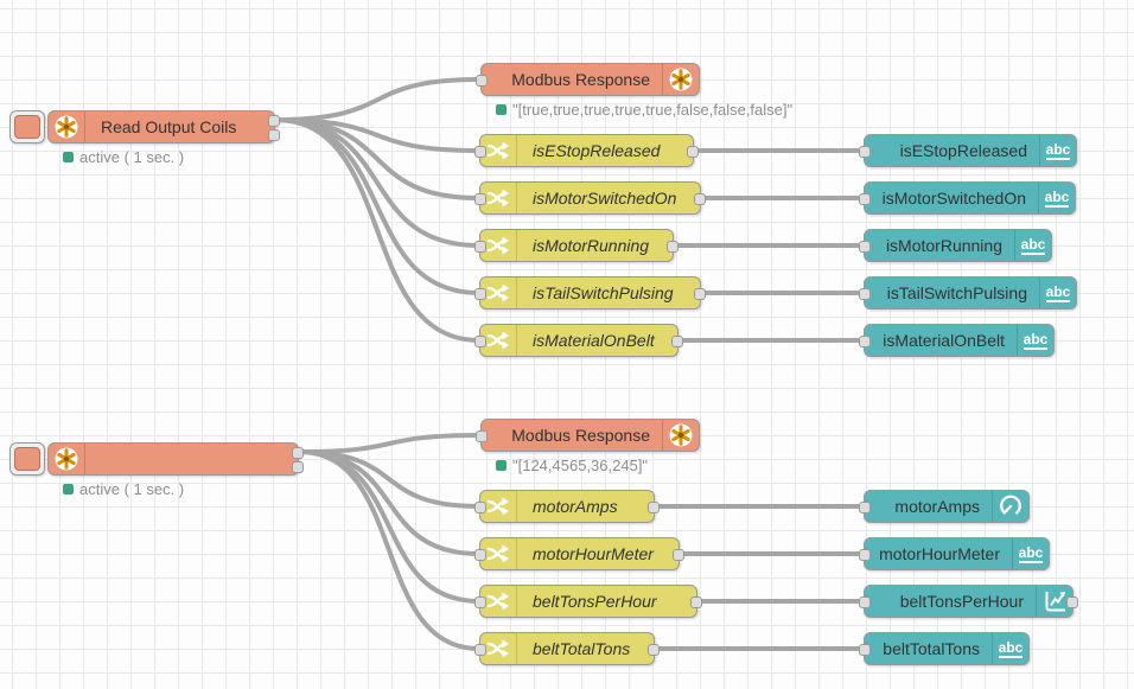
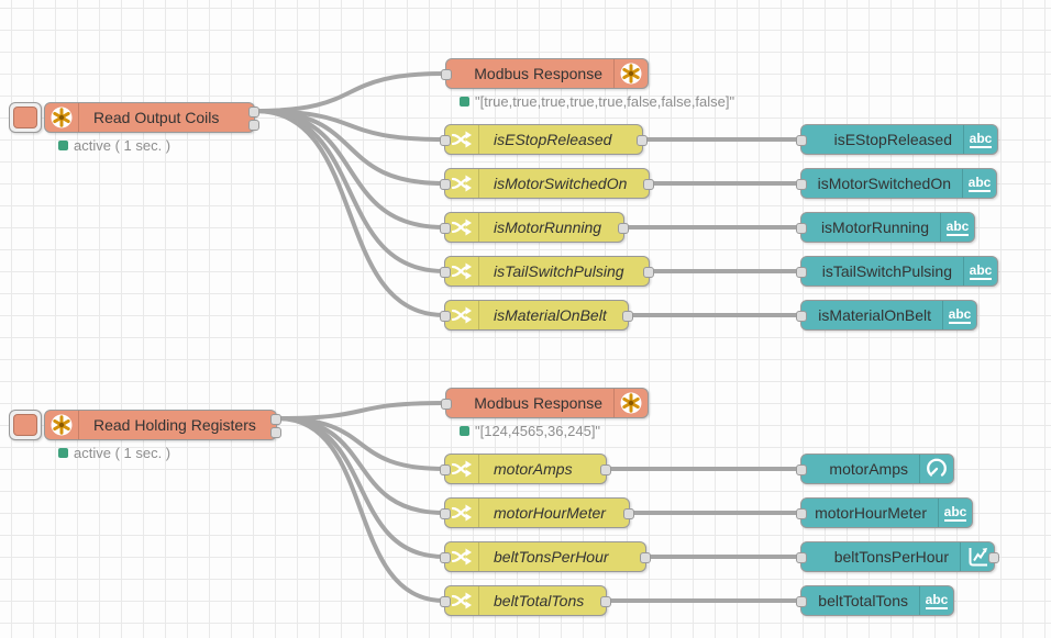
  Read Output Coils
  active ( 1 sec. )
  Modbus Response
  "[true,true,true,true,true,false,false,false]"
  isEStopReleased
  isMotorSwitchedOn
  isMotorRunning
  isTailSwitchPulsing
  isMaterialOnBelt
  isEStopReleased
  abc
  isMotorSwitchedOn
  abc
  isMotorRunning
  abc
  isTailSwitchPulsing
  abc
  isMaterialOnBelt
  abc
+ Read Holding Registers
  active ( 1 sec. )
  Modbus Response
  "[124,4565,36,245]"
  motorAmps
  motorHourMeter
  beltTonsPerHour
  beltTotalTons
  motorAmps
  motorHourMeter
  abc
  beltTonsPerHour
  beltTotalTons
  abc
